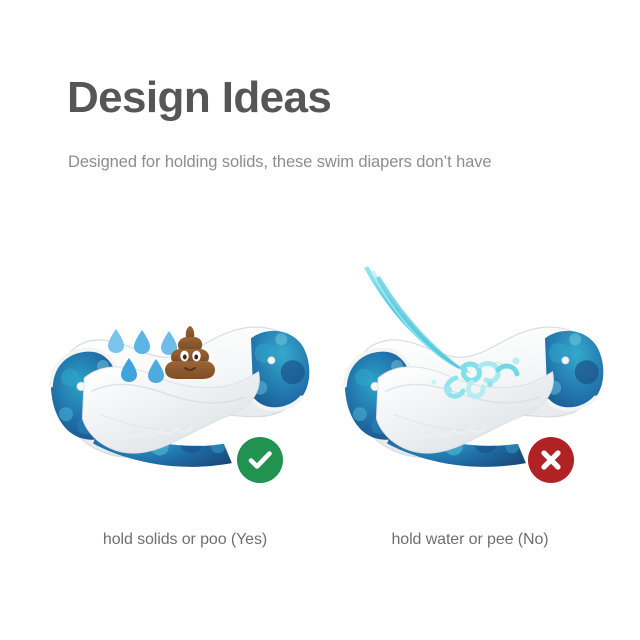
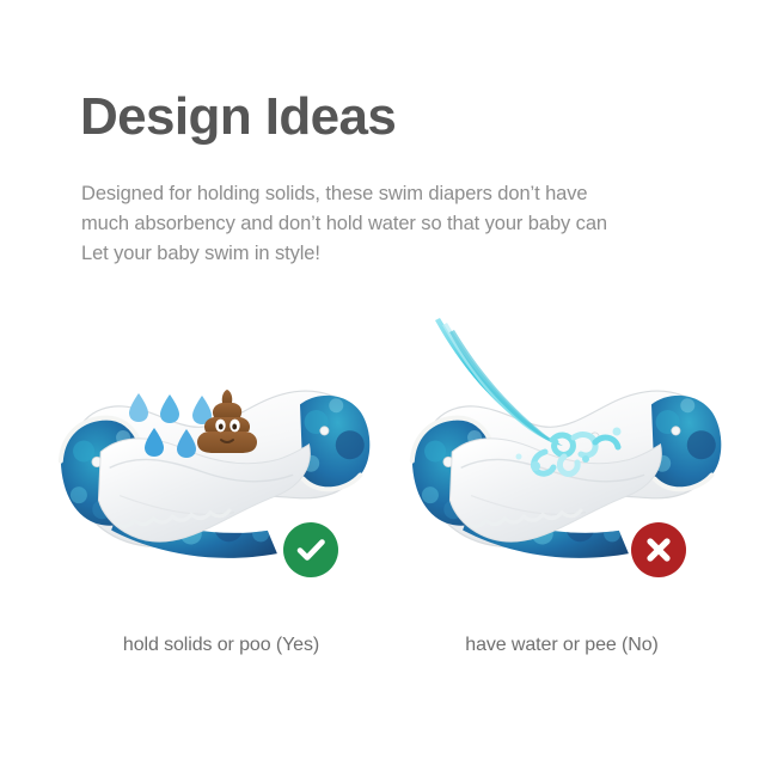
  Design Ideas
  Designed for holding solids, these swim diapers don’t have
+ much absorbency and don’t hold water so that your baby can
+ Let your baby swim in style!
  hold solids or poo (Yes)
- hold water or pee (No)
+ have water or pee (No)
